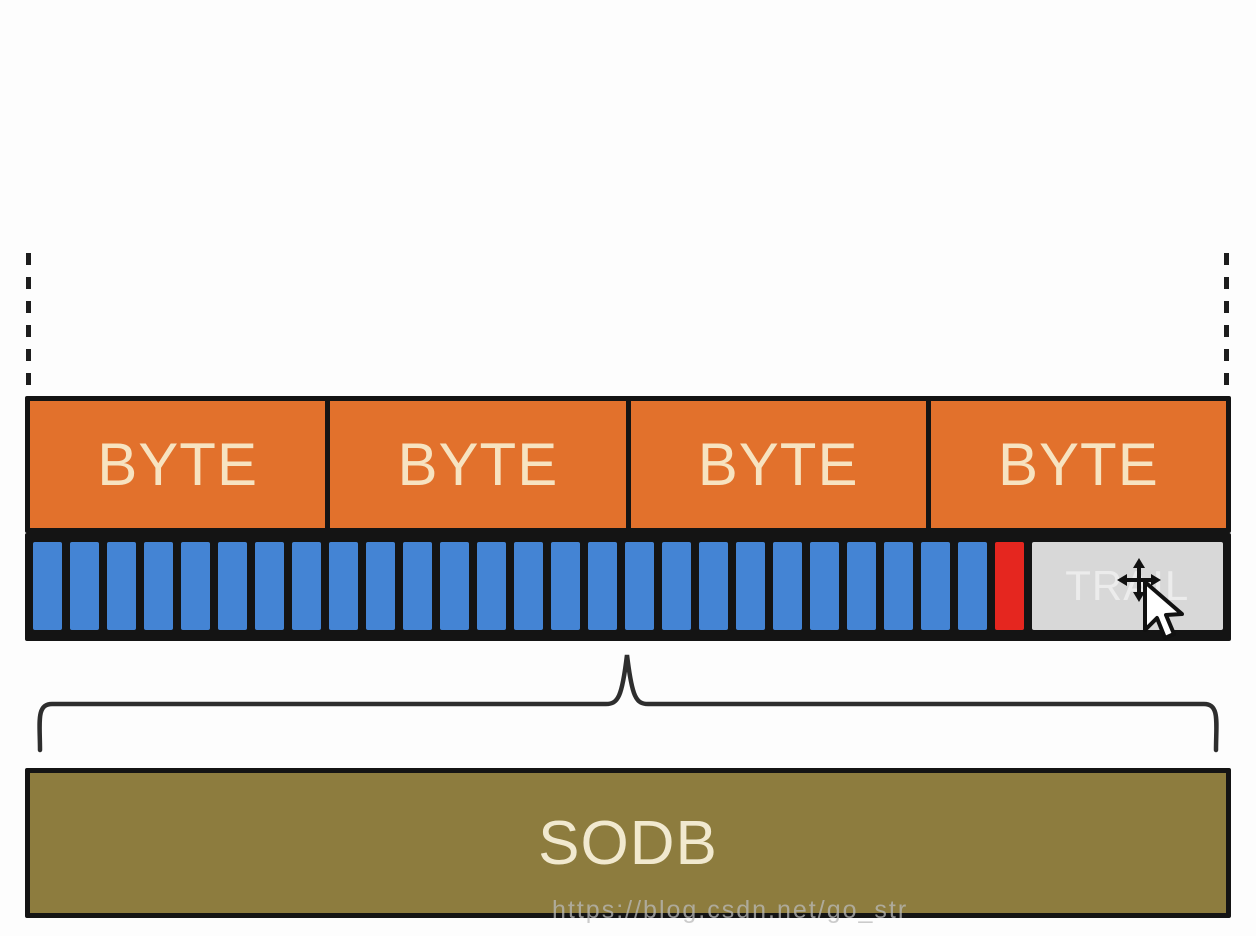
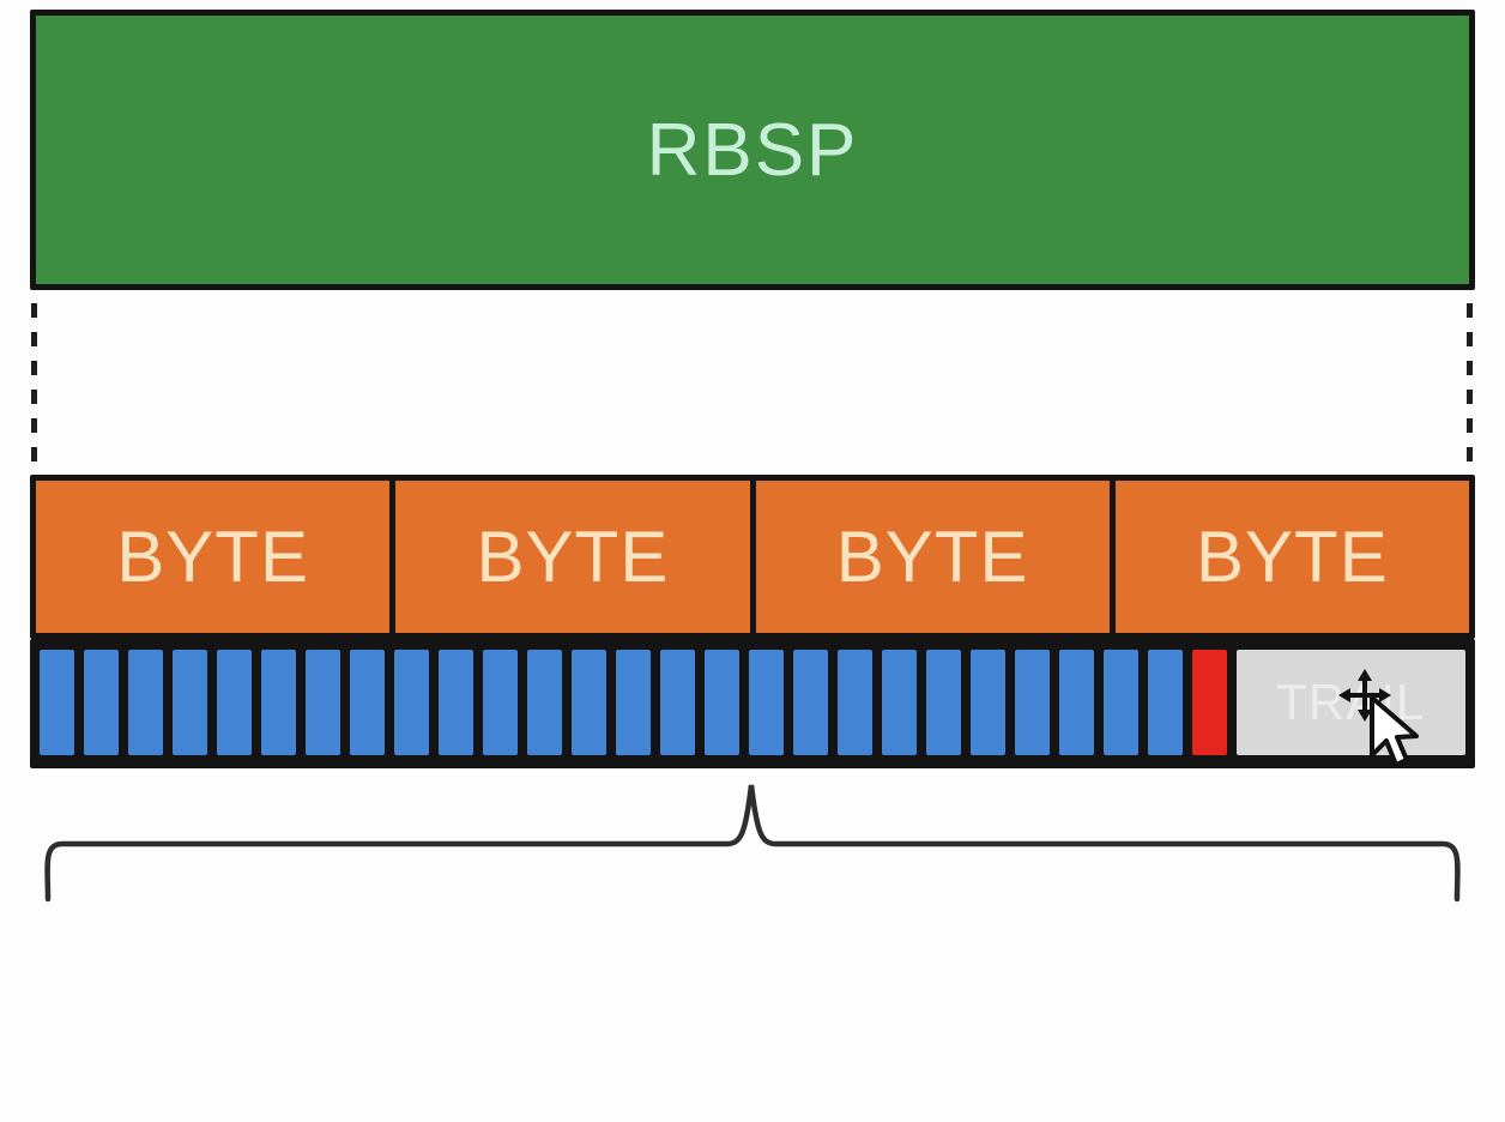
+ RBSP
  BYTE
  BYTE
  BYTE
  BYTE
  TRIL
- SODB
- https://blog.csdn.net/go_str
